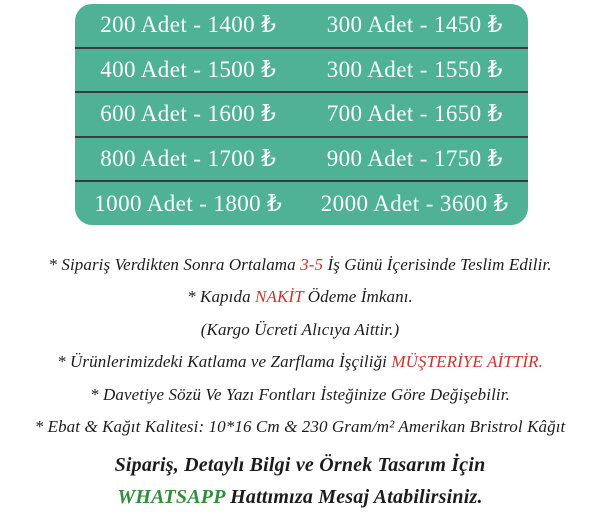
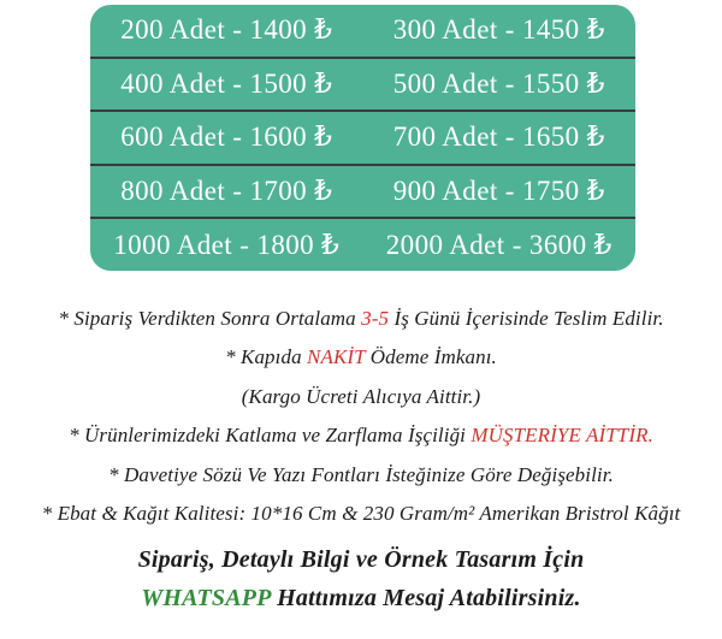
  200 Adet - 1400 ₺
  300 Adet - 1450 ₺
  400 Adet - 1500 ₺
- 300 Adet - 1550 ₺
+ 500 Adet - 1550 ₺
  600 Adet - 1600 ₺
  700 Adet - 1650 ₺
  800 Adet - 1700 ₺
  900 Adet - 1750 ₺
  1000 Adet - 1800 ₺
  2000 Adet - 3600 ₺
  * Sipariş Verdikten Sonra Ortalama 3-5 İş Günü İçerisinde Teslim Edilir.
  * Kapıda NAKİT Ödeme İmkanı.
  (Kargo Ücreti Alıcıya Aittir.)
  * Ürünlerimizdeki Katlama ve Zarflama İşçiliği MÜŞTERİYE AİTTİR.
  * Davetiye Sözü Ve Yazı Fontları İsteğinize Göre Değişebilir.
  * Ebat & Kağıt Kalitesi: 10*16 Cm & 230 Gram/m² Amerikan Bristrol Kâğıt
  Sipariş, Detaylı Bilgi ve Örnek Tasarım İçin
  WHATSAPP Hattımıza Mesaj Atabilirsiniz.
